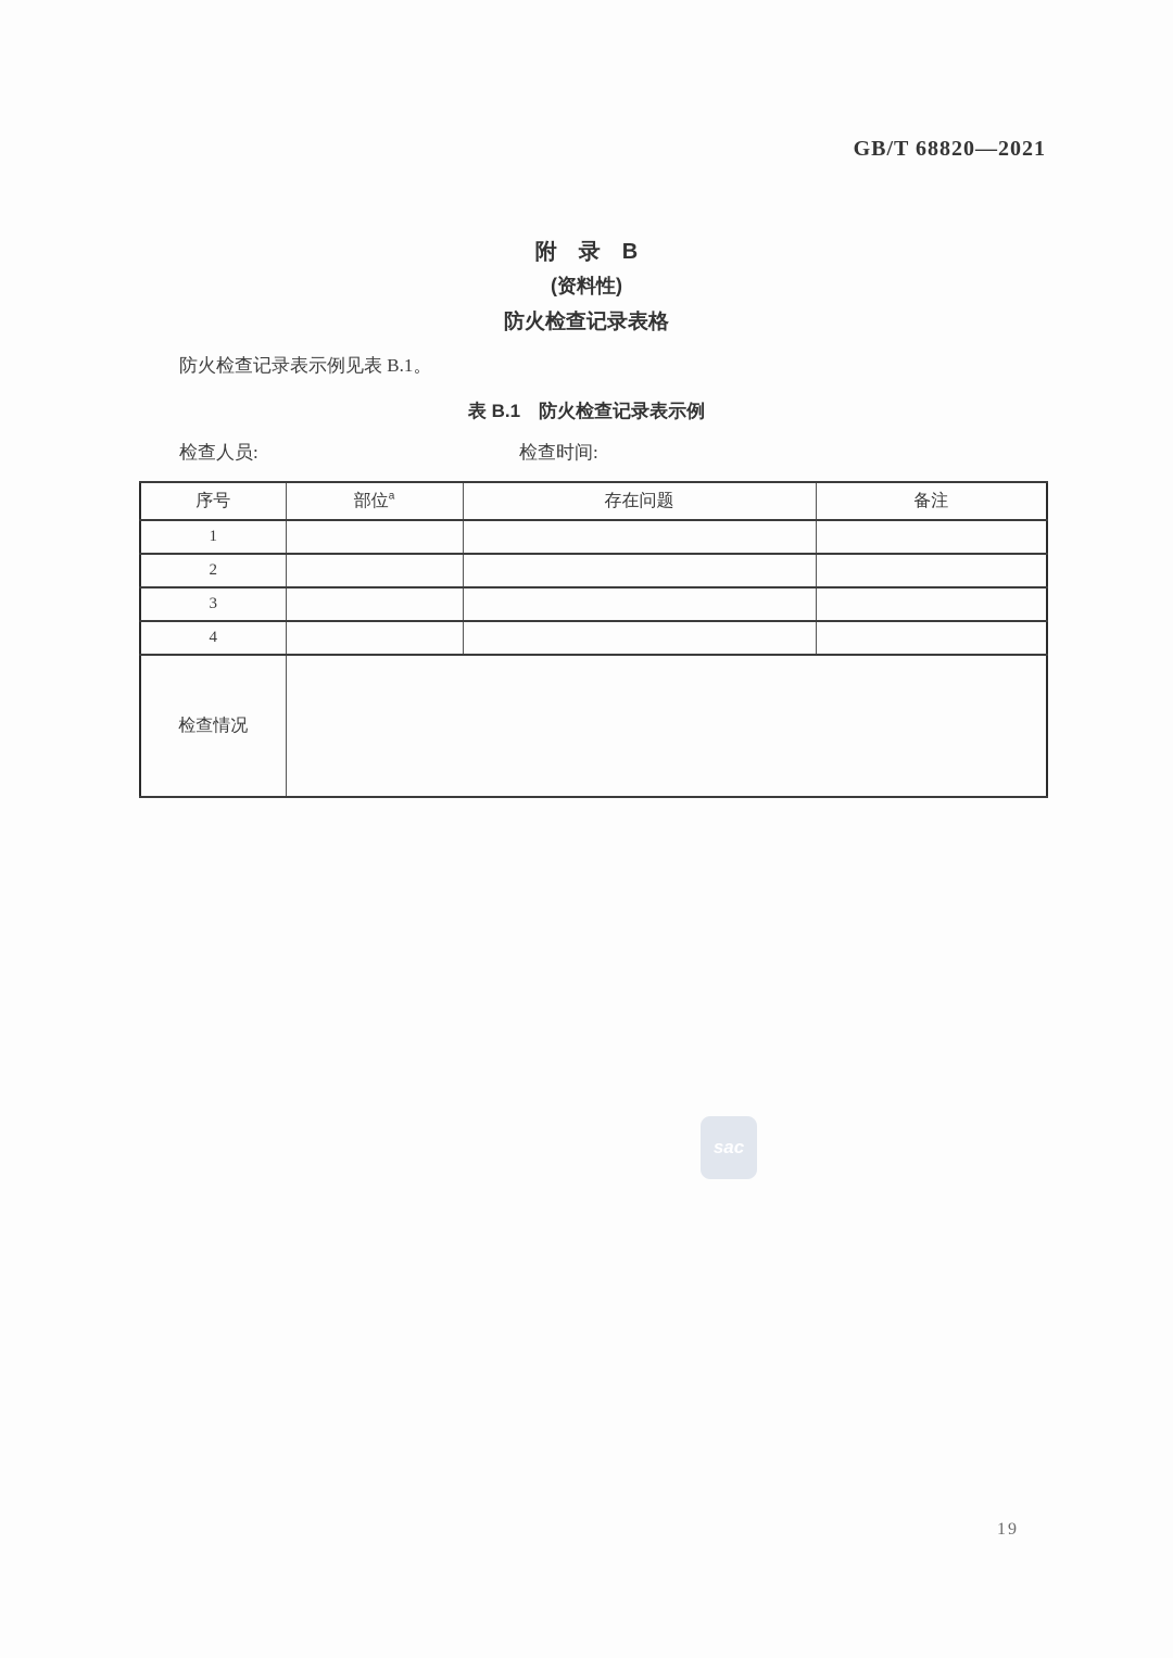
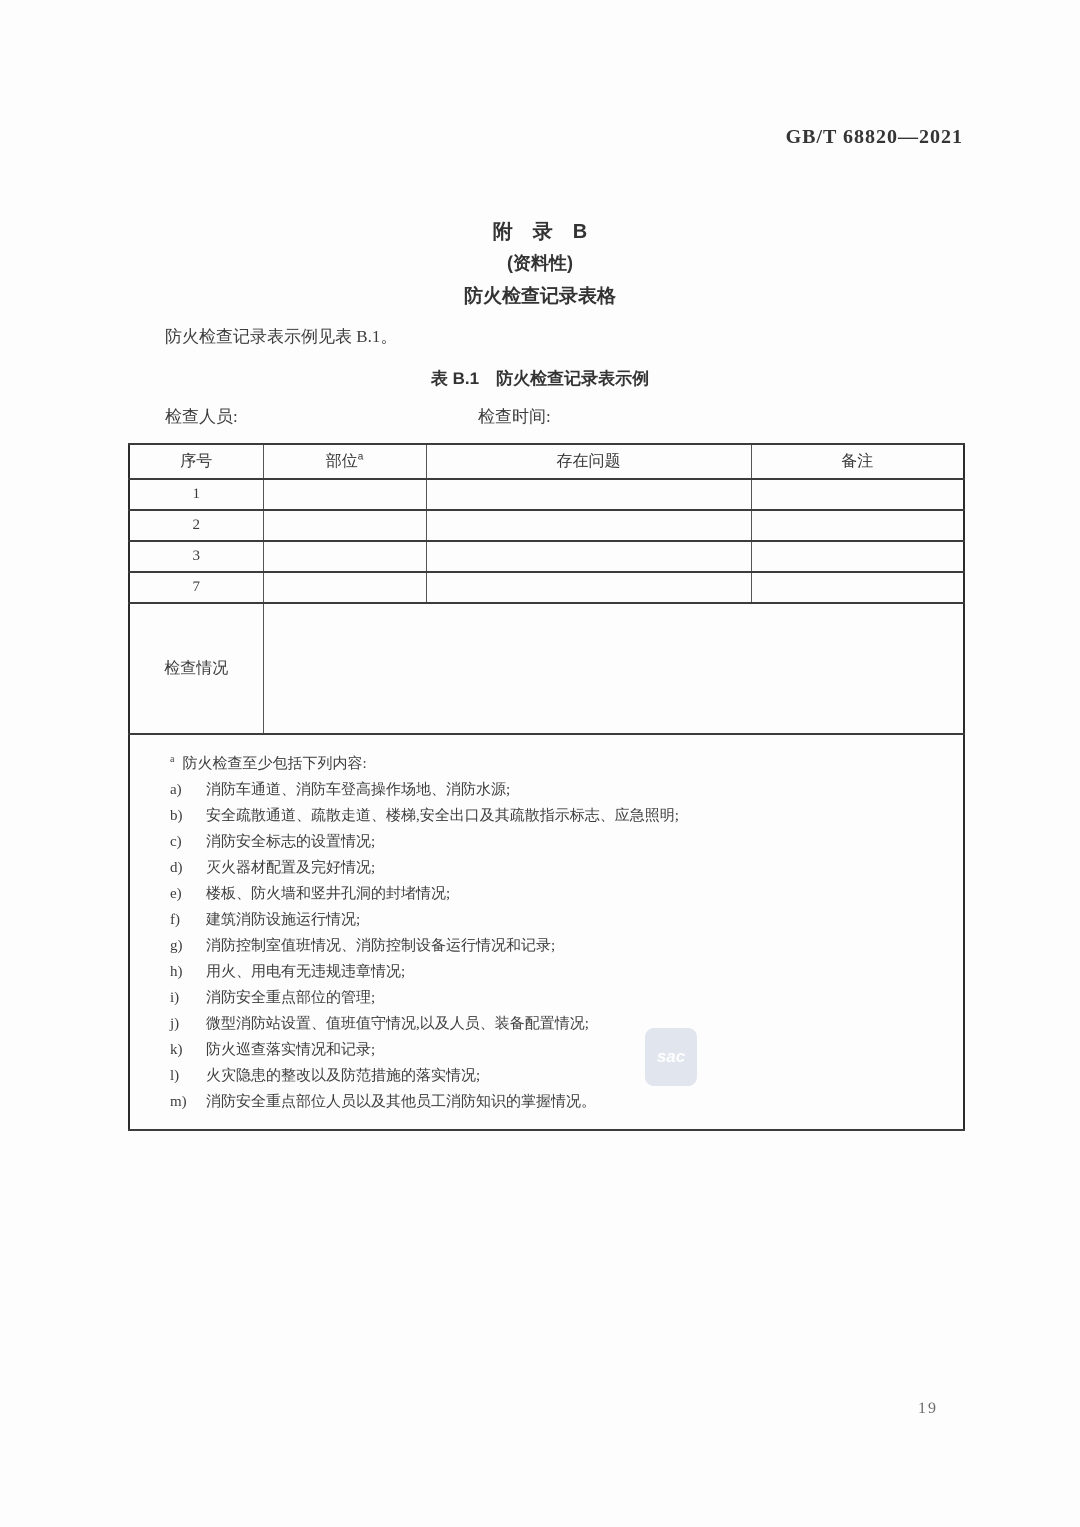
  GB/T 68820—2021
  附 录 B
  (资料性)
  防火检查记录表格
  防火检查记录表示例见表 B.1。
  表 B.1 防火检查记录表示例
  检查人员:
  检查时间:
  序号	部位a	存在问题	备注
  1
  2
  3
- 4
+ 7
  检查情况
+ a 防火检查至少包括下列内容: a) 消防车通道、消防车登高操作场地、消防水源; b) 安全疏散通道、疏散走道、楼梯,安全出口及其疏散指示标志、应急照明; c) 消防安全标志的设置情况; d) 灭火器材配置及完好情况; e) 楼板、防火墙和竖井孔洞的封堵情况; f) 建筑消防设施运行情况; g) 消防控制室值班情况、消防控制设备运行情况和记录; h) 用火、用电有无违规违章情况; i) 消防安全重点部位的管理; j) 微型消防站设置、值班值守情况,以及人员、装备配置情况; k) 防火巡查落实情况和记录; l) 火灾隐患的整改以及防范措施的落实情况; m) 消防安全重点部位人员以及其他员工消防知识的掌握情况。
  sac
  19
